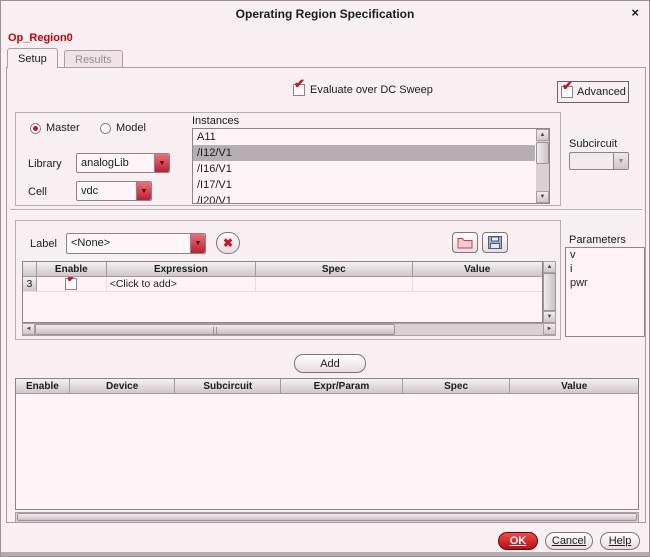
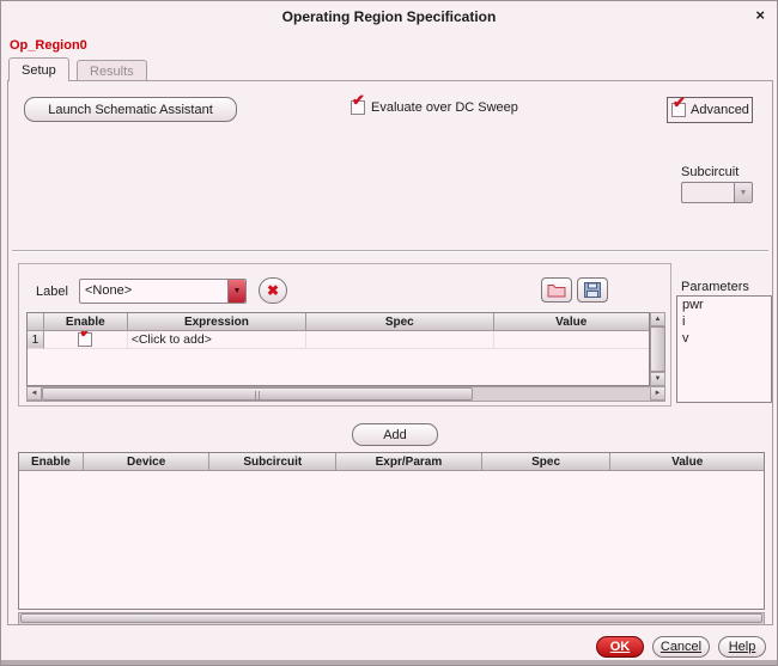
  Operating Region Specification
  ×
  Op_Region0
  Setup
  Results
+ Launch Schematic Assistant
  ✔
  Evaluate over DC Sweep
  ✔
  Advanced
- Master
- Model
- Library
- analogLib
- Cell
- vdc
- Instances
- A11
- /I12/V1
- /I16/V1
- /I17/V1
- /I20/V1
  Subcircuit
  Label
  <None>
  ✖
  Enable
  Expression
  Spec
  Value
- 3
+ 1
  ✔
  <Click to add>
  Parameters
- v
+ pwr
  i
- pwr
+ v
  Add
  Enable
  Device
  Subcircuit
  Expr/Param
  Spec
  Value
  OK
  Cancel
  Help
